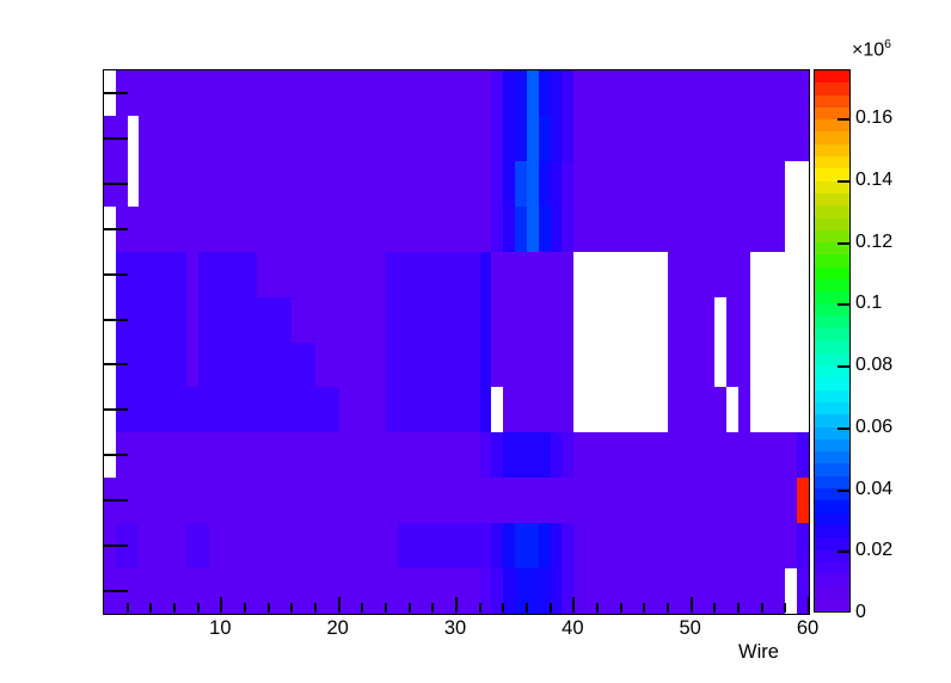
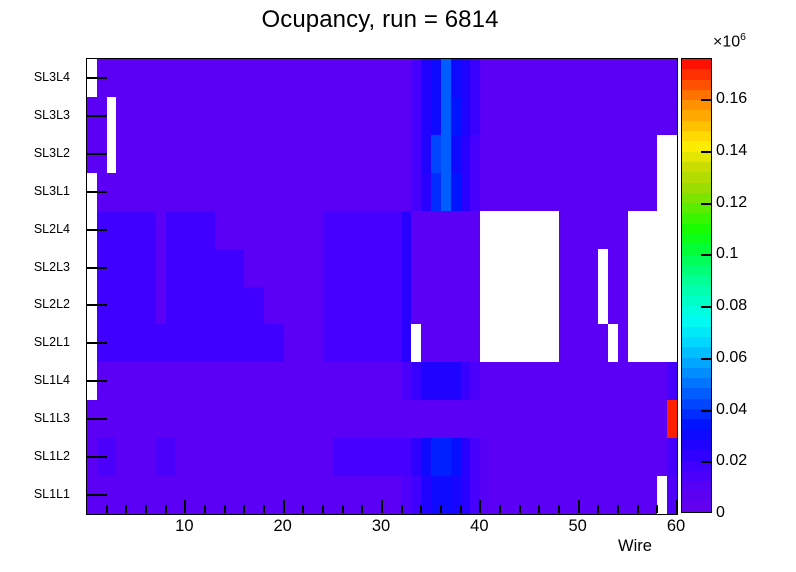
+ Ocupancy, run = 6814
+ SL3L4
+ SL3L3
+ SL3L2
+ SL3L1
+ SL2L4
+ SL2L3
+ SL2L2
+ SL2L1
+ SL1L4
+ SL1L3
+ SL1L2
+ SL1L1
  10
  20
  30
  40
  50
  60
  Wire
  ×106
  0
  0.02
  0.04
  0.06
  0.08
  0.1
  0.12
  0.14
  0.16
